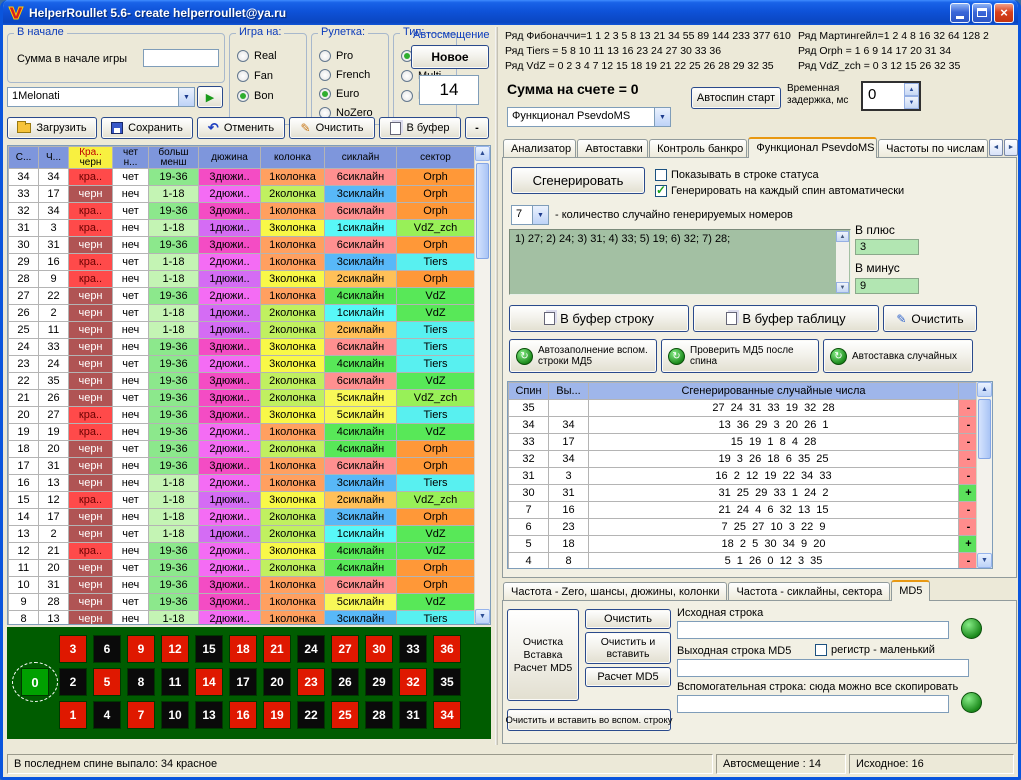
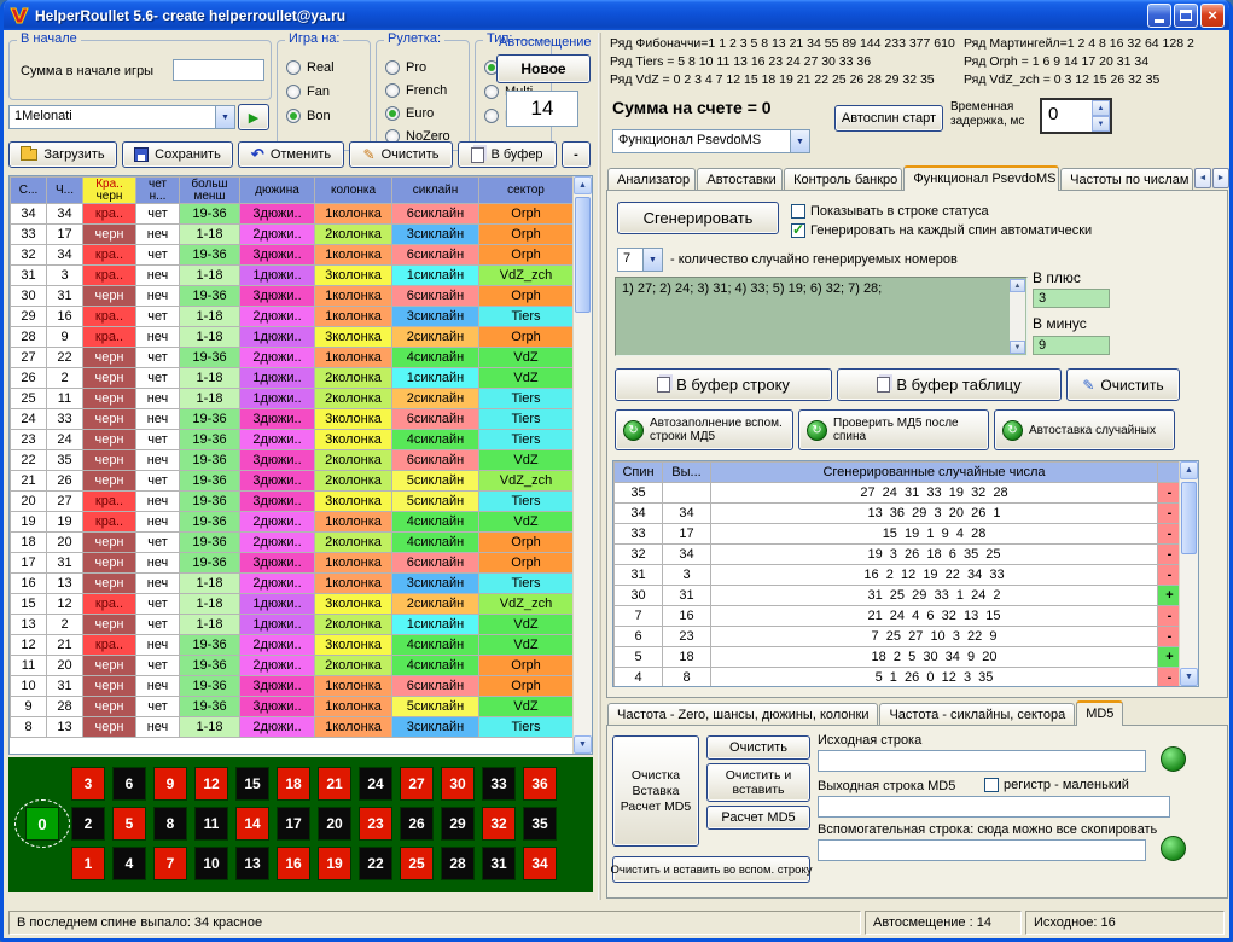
  HelperRoullet 5.6- create helperroullet@ya.ru
  ×
  В начале
  Сумма в начале игры
  Игра на:
  Real
  Fan
  Bon
  Рулетка:
  Pro
  French
  Euro
  NoZero
  Тип:
  Автосмещение
  Новое
  14
  1Melonati
  ▶
  Загрузить
  Сохранить
  ↶
  Отменить
  ✎
  Очистить
  В буфер
  -
  С...	Ч...	Кра..черн	четн...	большменш	дюжина	колонка	сиклайн	сектор
  34	34	кра..	чет	19-36	3дюжи..	1колонка	6сиклайн	Orph
  33	17	черн	неч	1-18	2дюжи..	2колонка	3сиклайн	Orph
  32	34	кра..	чет	19-36	3дюжи..	1колонка	6сиклайн	Orph
  31	3	кра..	неч	1-18	1дюжи..	3колонка	1сиклайн	VdZ_zch
  30	31	черн	неч	19-36	3дюжи..	1колонка	6сиклайн	Orph
  29	16	кра..	чет	1-18	2дюжи..	1колонка	3сиклайн	Tiers
  28	9	кра..	неч	1-18	1дюжи..	3колонка	2сиклайн	Orph
  27	22	черн	чет	19-36	2дюжи..	1колонка	4сиклайн	VdZ
  26	2	черн	чет	1-18	1дюжи..	2колонка	1сиклайн	VdZ
  25	11	черн	неч	1-18	1дюжи..	2колонка	2сиклайн	Tiers
  24	33	черн	неч	19-36	3дюжи..	3колонка	6сиклайн	Tiers
  23	24	черн	чет	19-36	2дюжи..	3колонка	4сиклайн	Tiers
  22	35	черн	неч	19-36	3дюжи..	2колонка	6сиклайн	VdZ
  21	26	черн	чет	19-36	3дюжи..	2колонка	5сиклайн	VdZ_zch
  20	27	кра..	неч	19-36	3дюжи..	3колонка	5сиклайн	Tiers
  19	19	кра..	неч	19-36	2дюжи..	1колонка	4сиклайн	VdZ
  18	20	черн	чет	19-36	2дюжи..	2колонка	4сиклайн	Orph
  17	31	черн	неч	19-36	3дюжи..	1колонка	6сиклайн	Orph
  16	13	черн	неч	1-18	2дюжи..	1колонка	3сиклайн	Tiers
  15	12	кра..	чет	1-18	1дюжи..	3колонка	2сиклайн	VdZ_zch
- 14	17	черн	неч	1-18	2дюжи..	2колонка	3сиклайн	Orph
  13	2	черн	чет	1-18	1дюжи..	2колонка	1сиклайн	VdZ
  12	21	кра..	неч	19-36	2дюжи..	3колонка	4сиклайн	VdZ
  11	20	черн	чет	19-36	2дюжи..	2колонка	4сиклайн	Orph
  10	31	черн	неч	19-36	3дюжи..	1колонка	6сиклайн	Orph
  9	28	черн	чет	19-36	3дюжи..	1колонка	5сиклайн	VdZ
  8	13	черн	неч	1-18	2дюжи..	1колонка	3сиклайн	Tiers
  0
  3
  6
  9
  12
  15
  18
  21
  24
  27
  30
  33
  36
  2
  5
  8
  11
  14
  17
  20
  23
  26
  29
  32
  35
  1
  4
  7
  10
  13
  16
  19
  22
  25
  28
  31
  34
  Ряд Фибоначчи=1 1 2 3 5 8 13 21 34 55 89 144 233 377 610
  Ряд Tiers = 5 8 10 11 13 16 23 24 27 30 33 36
  Ряд VdZ = 0 2 3 4 7 12 15 18 19 21 22 25 26 28 29 32 35
  Ряд Мартингейл=1 2 4 8 16 32 64 128 2
  Ряд Orph = 1 6 9 14 17 20 31 34
  Ряд VdZ_zch = 0 3 12 15 26 32 35
  Сумма на счете = 0
  Функционал PsevdoMS
  Автоспин старт
  Временная задержка, мс
  0
  Анализатор
  Автоставки
  Контроль банкро
  Функционал PsevdoMS
  Частоты по числам
  Сгенерировать
  Показывать в строке статуса
  Генерировать на каждый спин автоматически
  7
  - количество случайно генерируемых номеров
  1) 27; 2) 24; 3) 31; 4) 33; 5) 19; 6) 32; 7) 28;
  В плюс
  3
  В минус
  9
  В буфер строку
  В буфер таблицу
  ✎
  Очистить
  ↻
  Автозаполнение вспом. строки МД5
  ↻
  Проверить МД5 после спина
  ↻
  Автоставка случайных
  Спин	Вы...	Сгенерированные случайные числа
  35		27 24 31 33 19 32 28	-
  34	34	13 36 29 3 20 26 1	-
- 33	17	15 19 1 8 4 28	-
+ 33	17	15 19 1 9 4 28	-
  32	34	19 3 26 18 6 35 25	-
  31	3	16 2 12 19 22 34 33	-
  30	31	31 25 29 33 1 24 2	+
  7	16	21 24 4 6 32 13 15	-
  6	23	7 25 27 10 3 22 9	-
  5	18	18 2 5 30 34 9 20	+
  4	8	5 1 26 0 12 3 35	-
  Частота - Zero, шансы, дюжины, колонки
  Частота - сиклайны, сектора
  MD5
  Очистка Вставка Расчет MD5
  Очистить
  Очистить и вставить
  Расчет MD5
  Исходная строка
  Выходная строка MD5
  регистр - маленький
  Вспомогательная строка: сюда можно все скопировать
  Очистить и вставить во вспом. строку
  В последнем спине выпало: 34 красное
  Автосмещение : 14
  Исходное: 16
